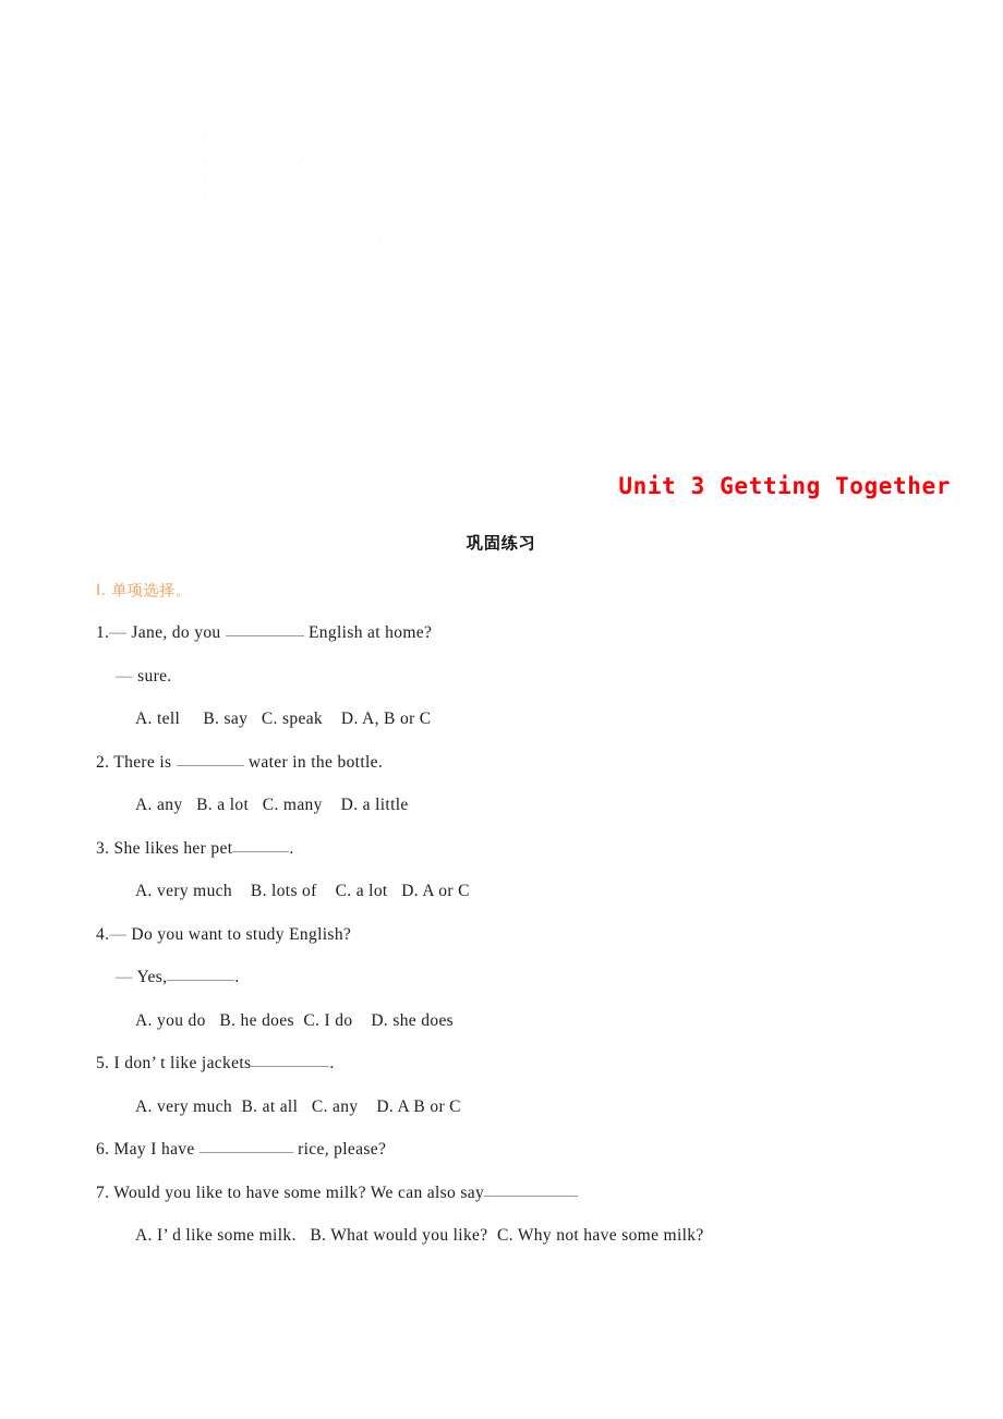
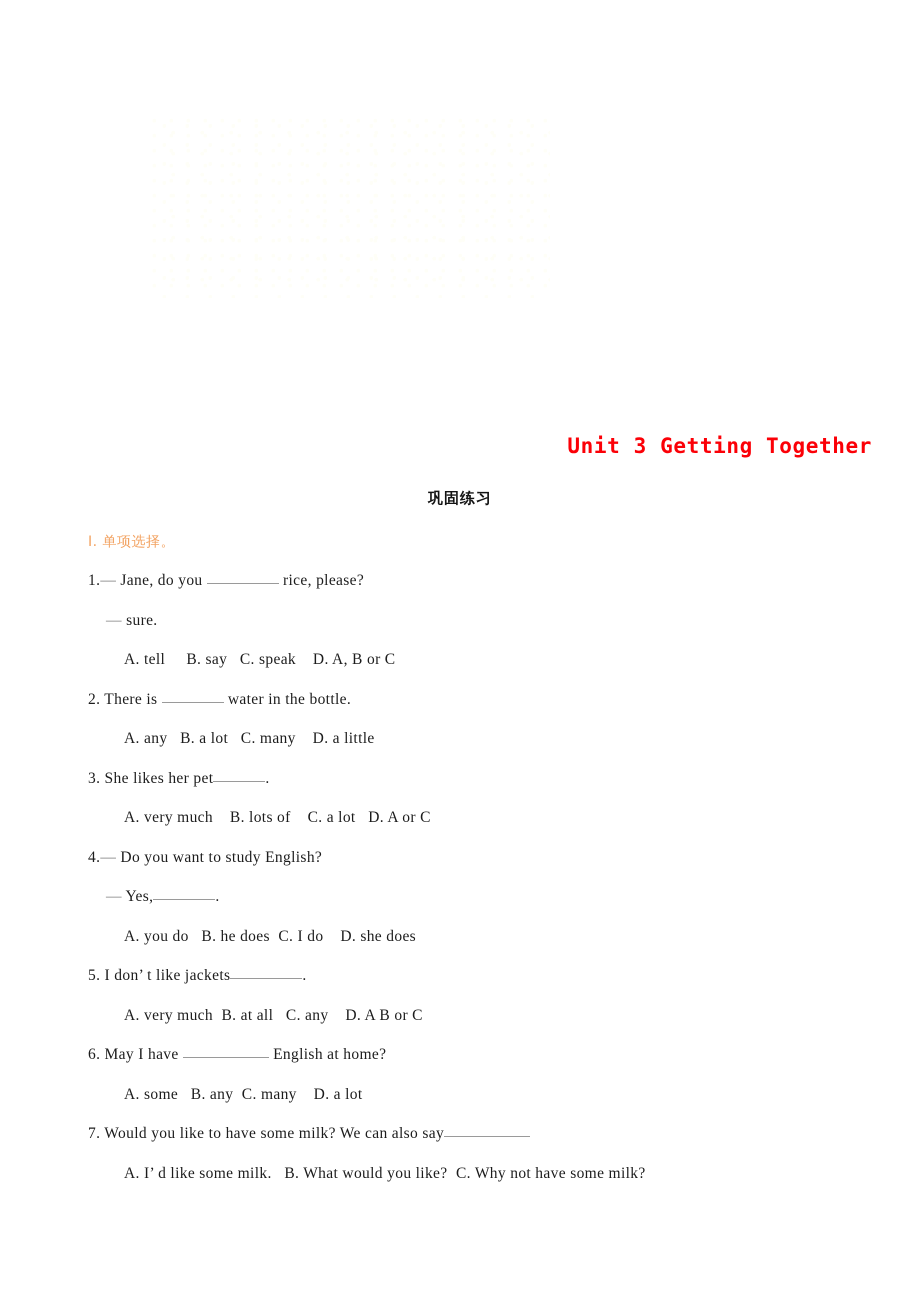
  Unit 3 Getting Together
  巩固练习
  Ⅰ. 单项选择。
- 1.— Jane, do you English at home?
+ 1.— Jane, do you rice, please?
  — sure.
  A. tell B. say C. speak D. A, B or C
  2. There is water in the bottle.
  A. any B. a lot C. many D. a little
  3. She likes her pet .
  A. very much B. lots of C. a lot D. A or C
  4.— Do you want to study English?
  — Yes, .
  A. you do B. he does C. I do D. she does
  5. I don’ t like jackets .
  A. very much B. at all C. any D. A B or C
- 6. May I have rice, please?
+ 6. May I have English at home?
+ A. some B. any C. many D. a lot
  7. Would you like to have some milk? We can also say
  A. I’ d like some milk. B. What would you like? C. Why not have some milk?
